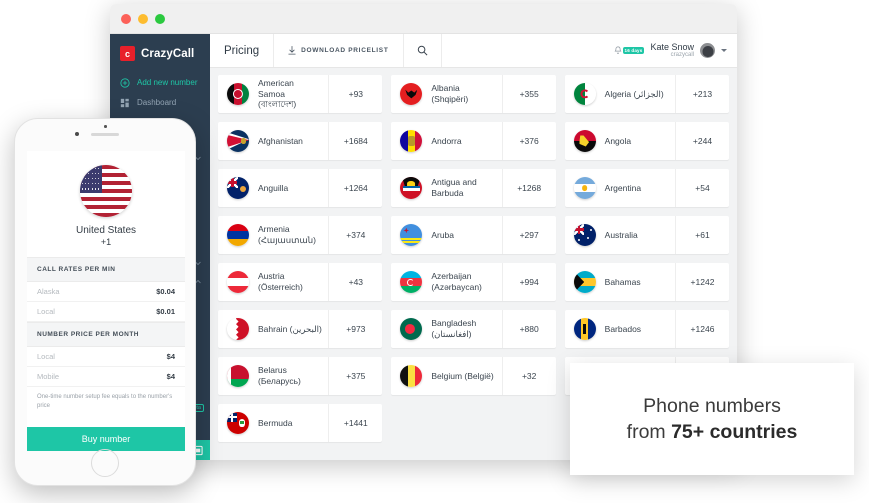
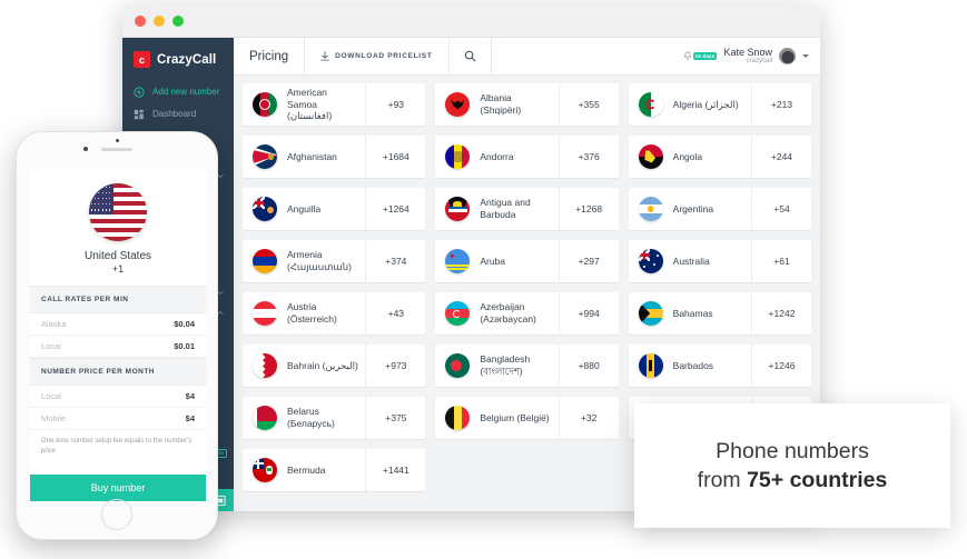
  c
  CrazyCall
  Add new number
  Dashboard
  Pricing
  Kate Snow
  American Samoa
- (বাংলাদেশ)
+ (افغانستان)
  +93
  Albania (Shqipëri)
  +355
  Algeria (الجزائر)
  +213
  Afghanistan
  +1684
  Andorra
  +376
  Angola
  +244
  Anguilla
  +1264
  Antigua and
  Barbuda
  +1268
  Argentina
  +54
  Armenia
  (Հայաստան)
  +374
  Aruba
  +297
  Australia
  +61
  Austria
  (Österreich)
  +43
  Azerbaijan
  (Azərbaycan)
  +994
  Bahamas
  +1242
  Bahrain (البحرين)
  +973
  Bangladesh
- (افغانستان)
+ (বাংলাদেশ)
  +880
  Barbados
  +1246
  Belarus
  (Беларусь)
  +375
  Belgium (België)
  +32
  Bermuda
  +1441
  United States
  +1
  Alaska
  $0.04
  Local
  $0.01
  Local
  $4
  Mobile
  $4
  Buy number
  Phone numbers
  from 75+ countries
